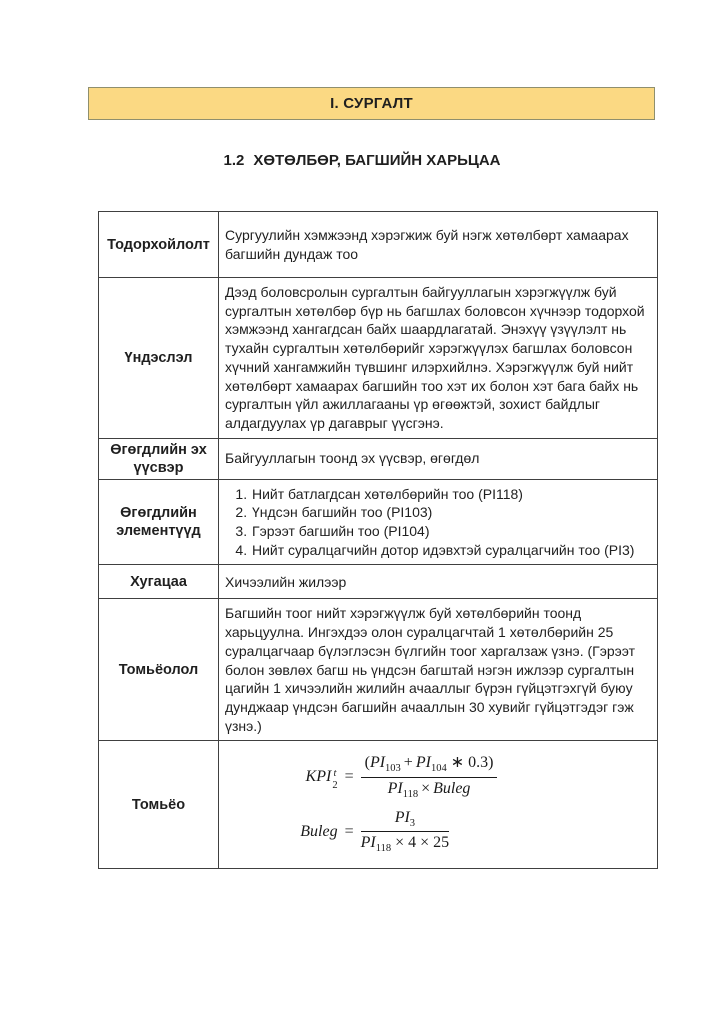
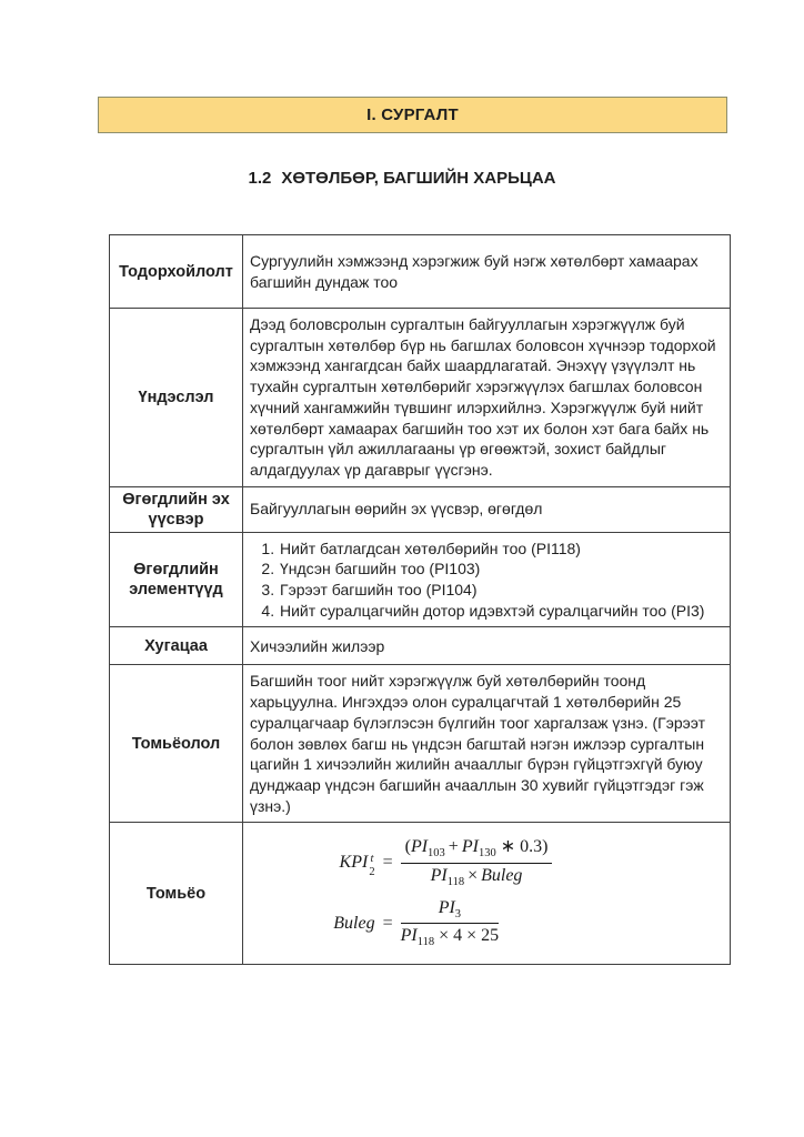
  I. СУРГАЛТ
  1.2 ХӨТӨЛБӨР, БАГШИЙН ХАРЬЦАА
  Тодорхойлолт	Сургуулийн хэмжээнд хэрэгжиж буй нэгж хөтөлбөрт хамаарах багшийн дундаж тоо
  Үндэслэл	Дээд боловсролын сургалтын байгууллагын хэрэгжүүлж буй сургалтын хөтөлбөр бүр нь багшлах боловсон хүчнээр тодорхой хэмжээнд хангагдсан байх шаардлагатай. Энэхүү үзүүлэлт нь тухайн сургалтын хөтөлбөрийг хэрэгжүүлэх багшлах боловсон хүчний хангамжийн түвшинг илэрхийлнэ. Хэрэгжүүлж буй нийт хөтөлбөрт хамаарах багшийн тоо хэт их болон хэт бага байх нь сургалтын үйл ажиллагааны үр өгөөжтэй, зохист байдлыг алдагдуулах үр дагаврыг үүсгэнэ.
- Өгөгдлийн эх үүсвэр	Байгууллагын тоонд эх үүсвэр, өгөгдөл
+ Өгөгдлийн эх үүсвэр	Байгууллагын өөрийн эх үүсвэр, өгөгдөл
  Өгөгдлийн элементүүд	Нийт батлагдсан хөтөлбөрийн тоо (PI118) Үндсэн багшийн тоо (PI103) Гэрээт багшийн тоо (PI104) Нийт суралцагчийн дотор идэвхтэй суралцагчийн тоо (PI3)
  Хугацаа	Хичээлийн жилээр
  Томьёолол	Багшийн тоог нийт хэрэгжүүлж буй хөтөлбөрийн тоонд харьцуулна. Ингэхдээ олон суралцагчтай 1 хөтөлбөрийн 25 суралцагчаар бүлэглэсэн бүлгийн тоог харгалзаж үзнэ. (Гэрээт болон зөвлөх багш нь үндсэн багштай нэгэн ижлээр сургалтын цагийн 1 хичээлийн жилийн ачааллыг бүрэн гүйцэтгэхгүй буюу дунджаар үндсэн багшийн ачааллын 30 хувийг гүйцэтгэдэг гэж үзнэ.)
- Томьёо	KPI t2 = (PI103+ PI104 ∗ 0.3) PI118× Buleg Buleg = PI3 PI118 × 4 × 25
+ Томьёо	KPI t2 = (PI103+ PI130 ∗ 0.3) PI118× Buleg Buleg = PI3 PI118 × 4 × 25
